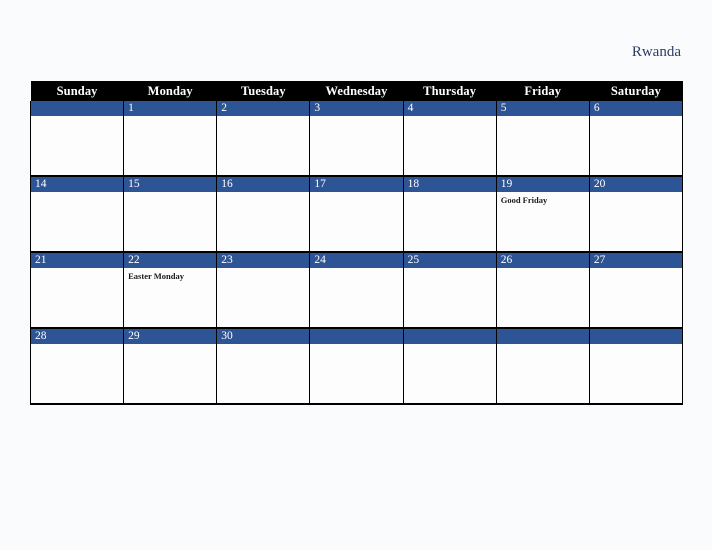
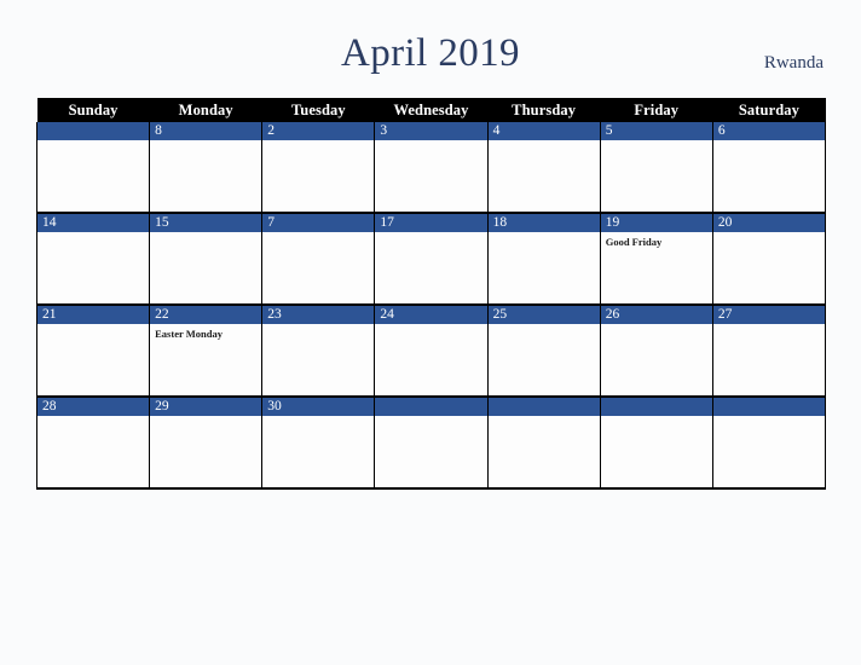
+ April 2019
  Rwanda
  Sunday	Monday	Tuesday	Wednesday	Thursday	Friday	Saturday
- 	1	2	3	4	5	6
+ 	8	2	3	4	5	6
- 14	15	16	17	18	19Good Friday	20
+ 14	15	7	17	18	19Good Friday	20
  21	22Easter Monday	23	24	25	26	27
  28	29	30
